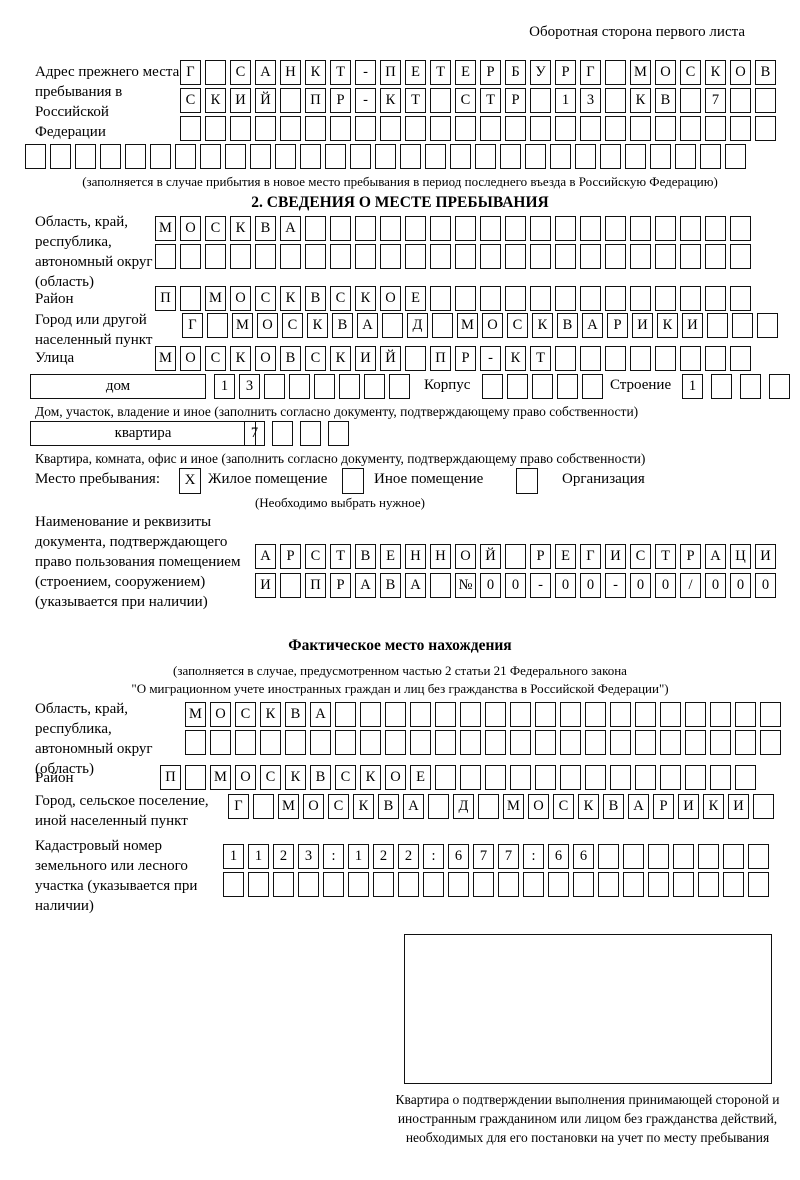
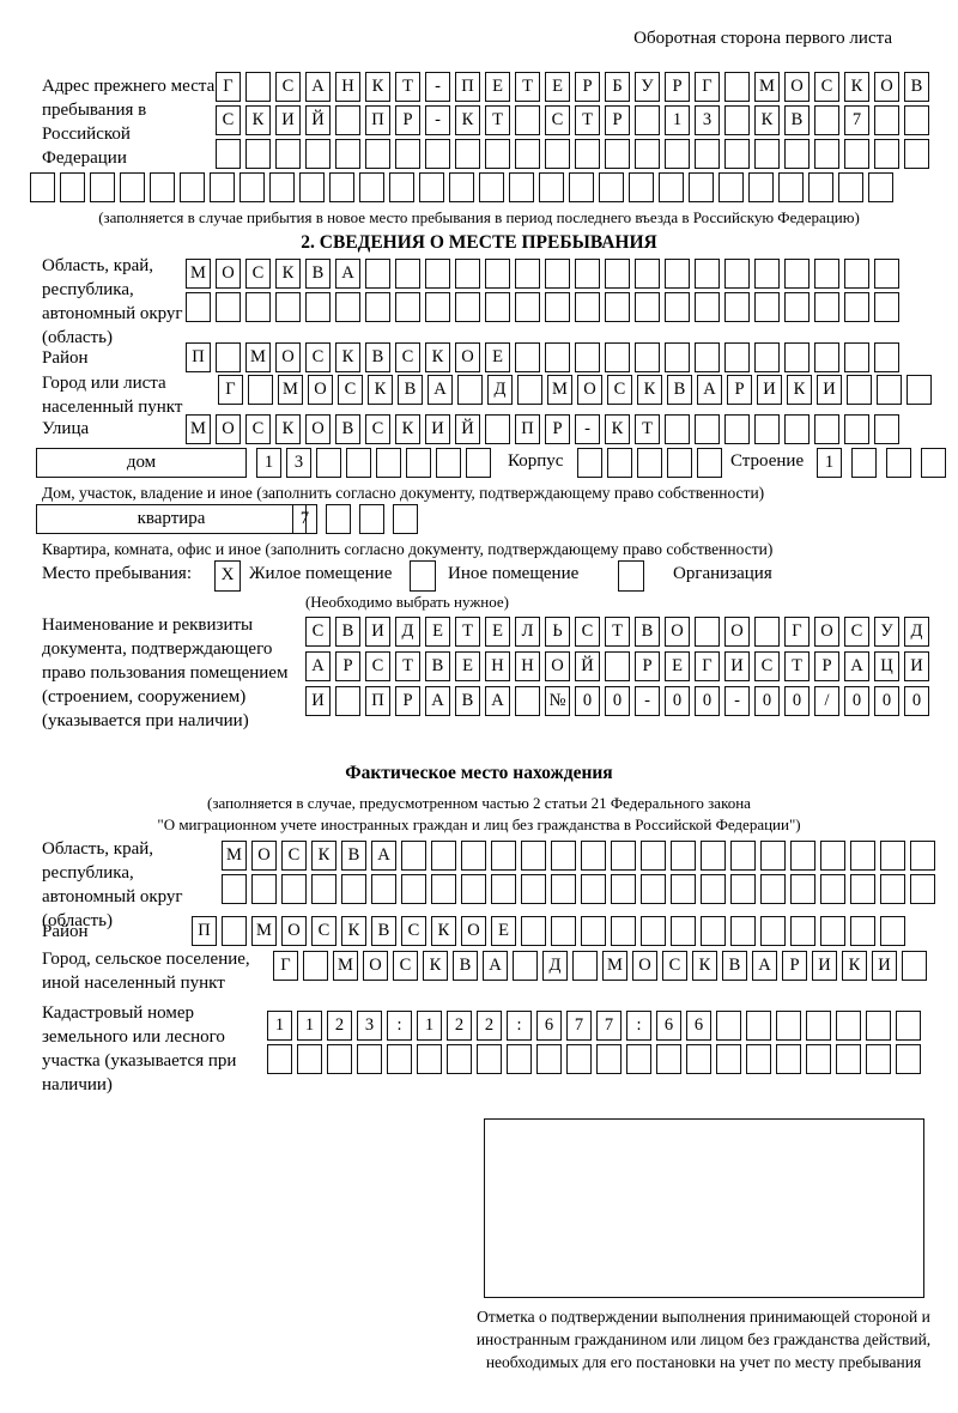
  Оборотная сторона первого листа
  Адрес прежнего места пребывания в Российской Федерации
  Г С А Н К Т - П Е Т Е Р Б У Р Г М О С К О В
  С К И Й П Р - К Т С Т Р 1 3 К В 7
  (заполняется в случае прибытия в новое место пребывания в период последнего въезда в Российскую Федерацию)
  2. СВЕДЕНИЯ О МЕСТЕ ПРЕБЫВАНИЯ
  Область, край, республика, автономный округ (область)
  М О С К В А
  Район
  П М О С К В С К О Е
- Город или другой населенный пункт
+ Город или листа населенный пункт
  Г М О С К В А Д М О С К В А Р И К И
  Улица
  М О С К О В С К И Й П Р - К Т
  дом
  1 3
  Корпус
  Строение
  1
  Дом, участок, владение и иное (заполнить согласно документу, подтверждающему право собственности)
  квартира
  7
  Квартира, комната, офис и иное (заполнить согласно документу, подтверждающему право собственности)
  Место пребывания:
  X
  Жилое помещение
  Иное помещение
  Организация
  (Необходимо выбрать нужное)
  Наименование и реквизиты документа, подтверждающего право пользования помещением (строением, сооружением) (указывается при наличии)
+ С В И Д Е Т Е Л Ь С Т В О О Г О С У Д
  А Р С Т В Е Н Н О Й Р Е Г И С Т Р А Ц И
  И П Р А В А № 0 0 - 0 0 - 0 0 / 0 0 0
  Фактическое место нахождения
  (заполняется в случае, предусмотренном частью 2 статьи 21 Федерального закона
  "О миграционном учете иностранных граждан и лиц без гражданства в Российской Федерации")
  Область, край, республика, автономный округ (область)
  М О С К В А
  Район
  П М О С К В С К О Е
  Город, сельское поселение, иной населенный пункт
  Г М О С К В А Д М О С К В А Р И К И
  Кадастровый номер земельного или лесного участка (указывается при наличии)
  1 1 2 3 : 1 2 2 : 6 7 7 : 6 6
- Квартира о подтверждении выполнения принимающей стороной и иностранным гражданином или лицом без гражданства действий, необходимых для его постановки на учет по месту пребывания
+ Отметка о подтверждении выполнения принимающей стороной и иностранным гражданином или лицом без гражданства действий, необходимых для его постановки на учет по месту пребывания
